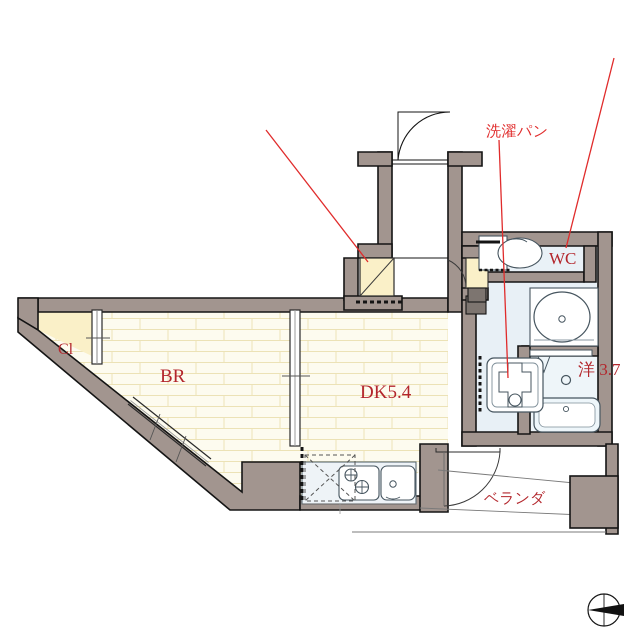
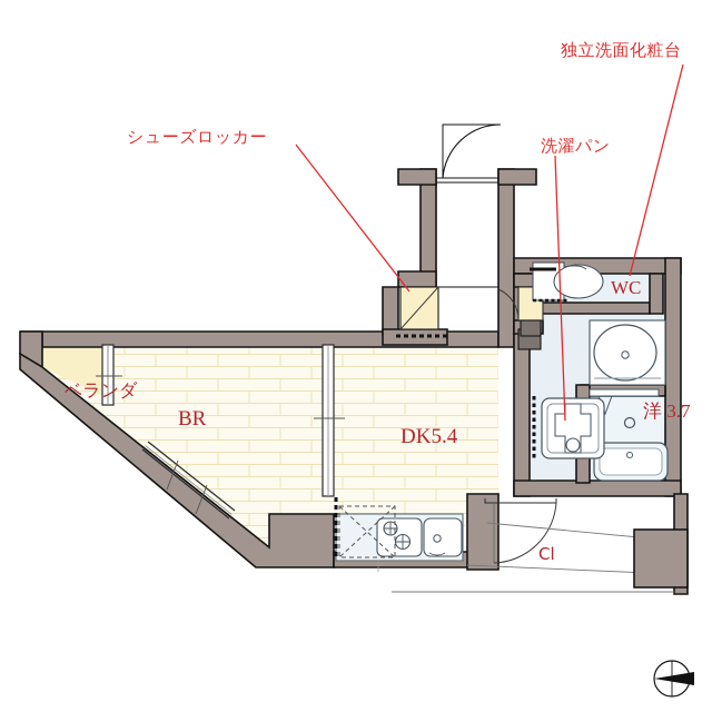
+ シューズロッカー
+ 独立洗面化粧台
  洗濯パン
  BR
  DK5.4
- Cl
+ ベランダ
  WC
  洋 3.7
- ベランダ
+ Cl
